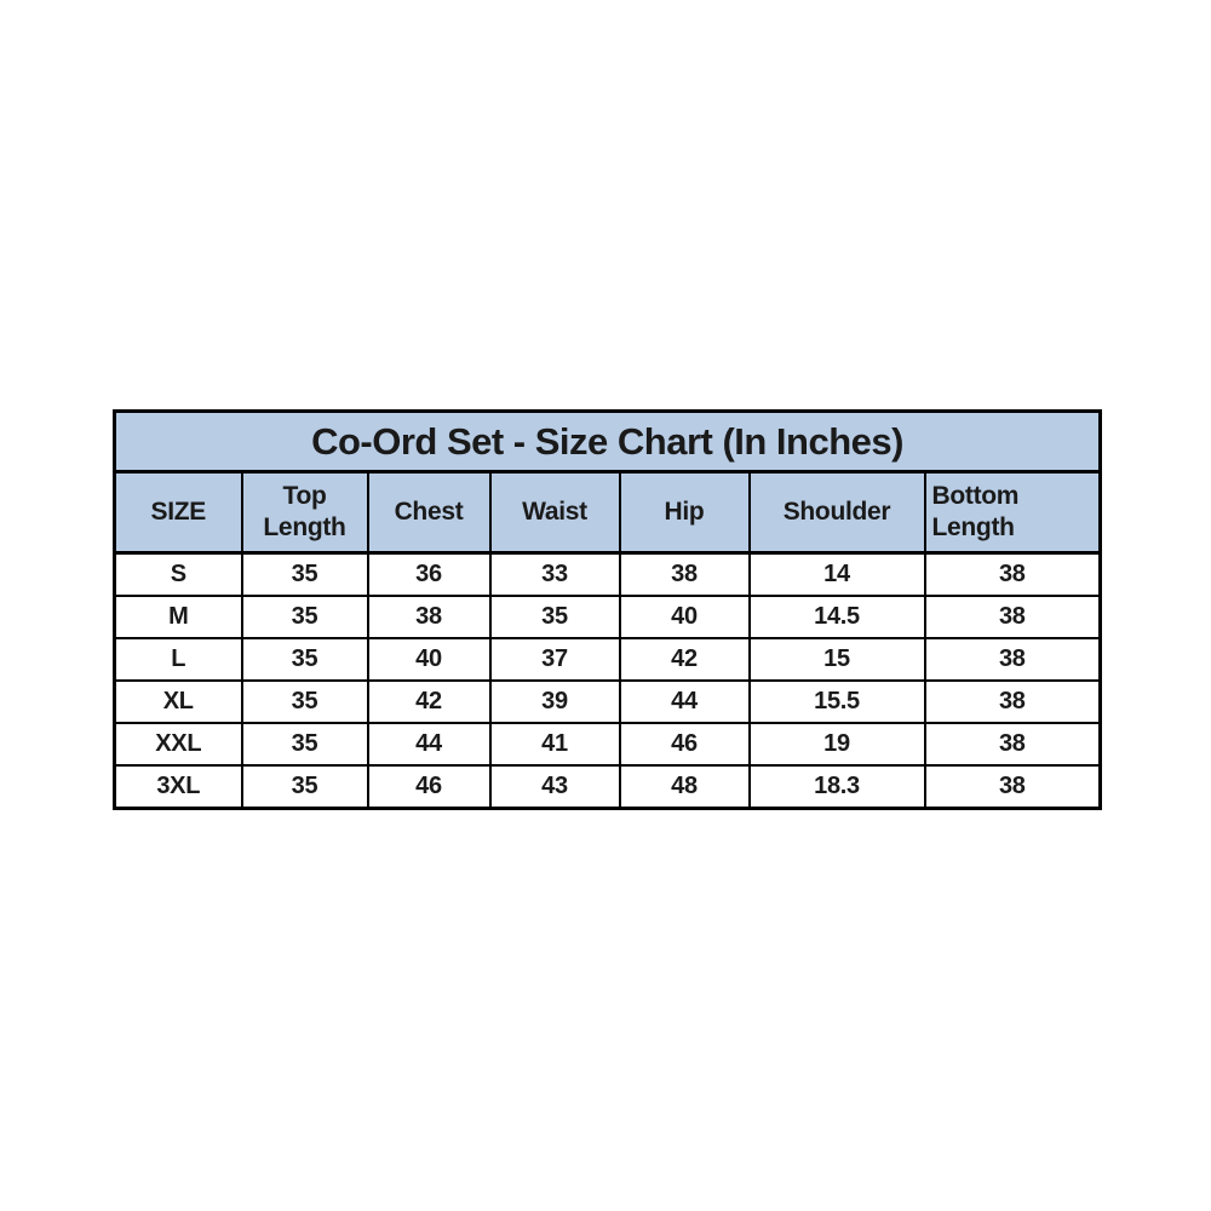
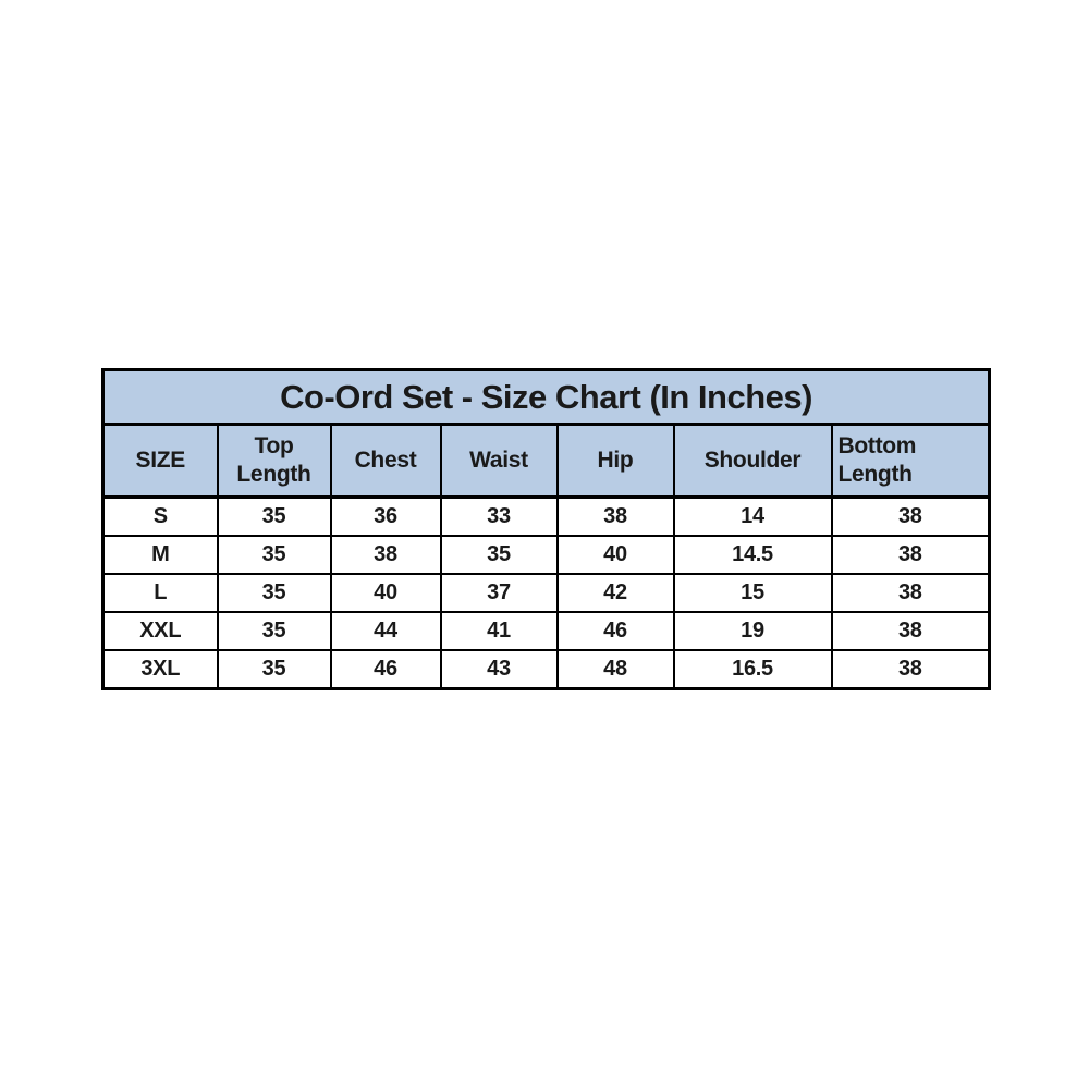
  Co-Ord Set - Size Chart (In Inches)
  SIZE	TopLength	Chest	Waist	Hip	Shoulder	BottomLength
  S	35	36	33	38	14	38
  M	35	38	35	40	14.5	38
  L	35	40	37	42	15	38
- XL	35	42	39	44	15.5	38
  XXL	35	44	41	46	19	38
- 3XL	35	46	43	48	18.3	38
+ 3XL	35	46	43	48	16.5	38
